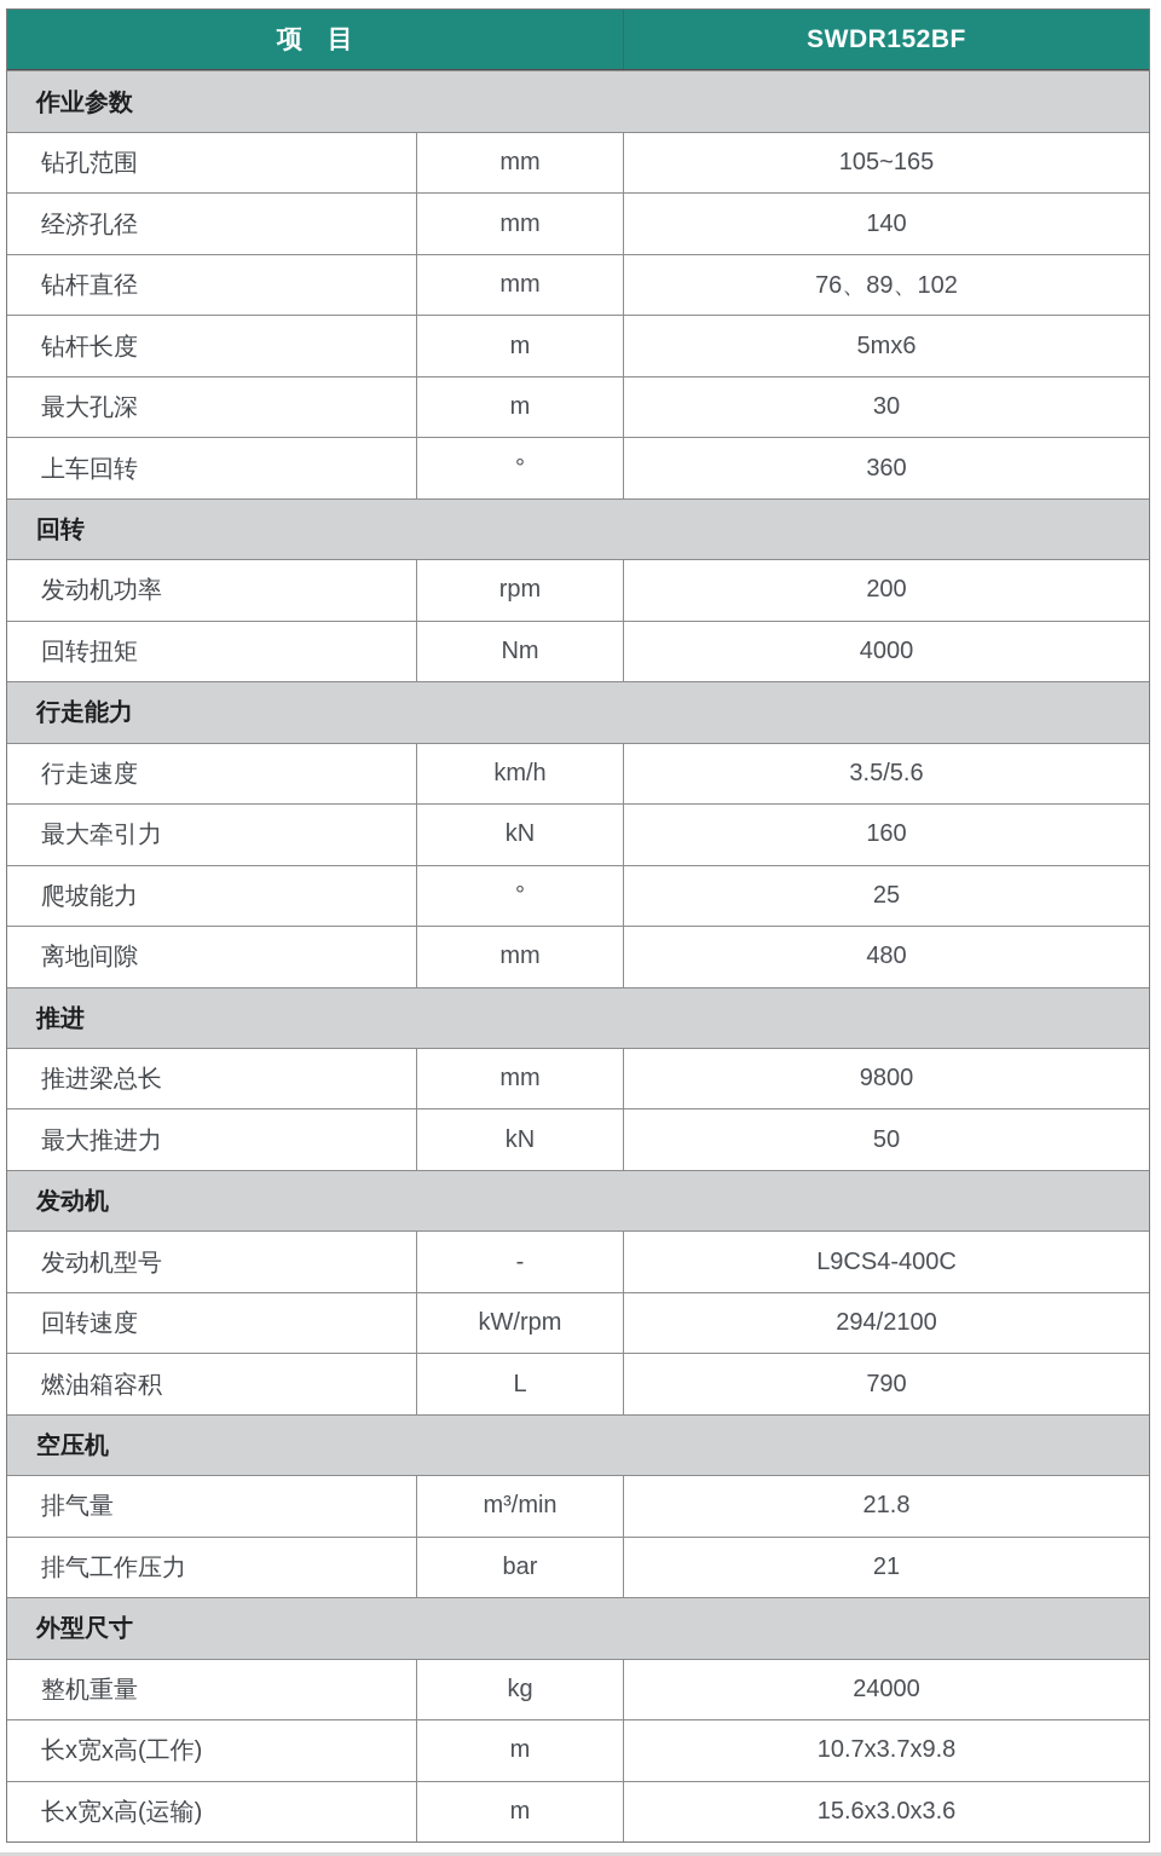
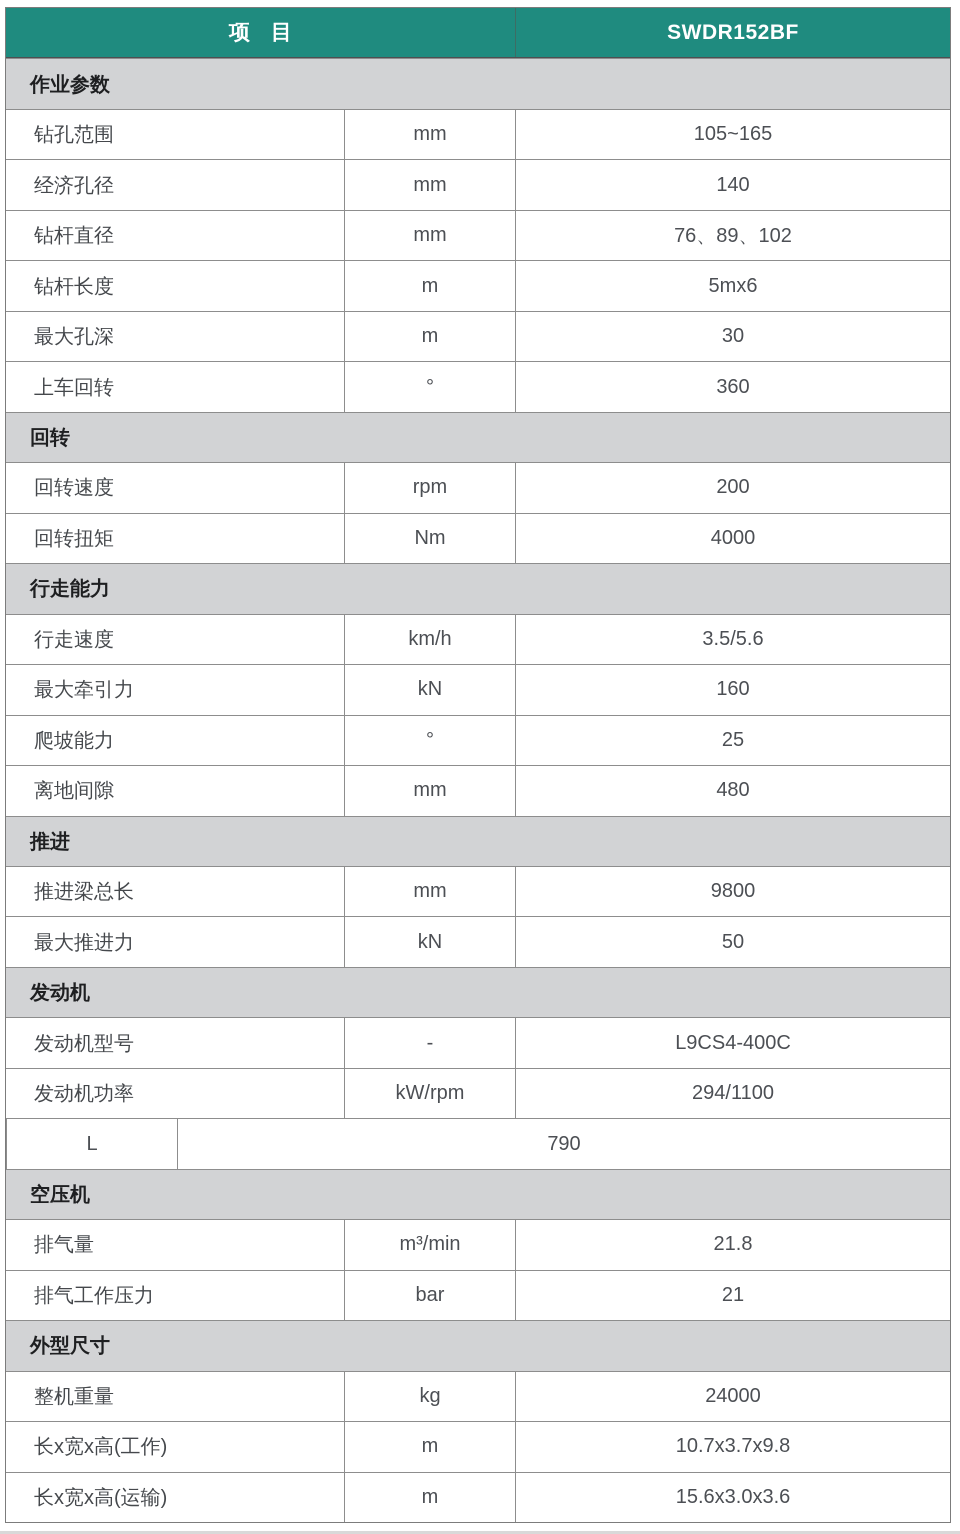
  项 目
  SWDR152BF
  作业参数
  钻孔范围
  mm
  105~165
  经济孔径
  mm
  140
  钻杆直径
  mm
  76、89、102
  钻杆长度
  m
  5mx6
  最大孔深
  m
  30
  上车回转
  °
  360
  回转
- 发动机功率
+ 回转速度
  rpm
  200
  回转扭矩
  Nm
  4000
  行走能力
  行走速度
  km/h
  3.5/5.6
  最大牵引力
  kN
  160
  爬坡能力
  °
  25
  离地间隙
  mm
  480
  推进
  推进梁总长
  mm
  9800
  最大推进力
  kN
  50
  发动机
  发动机型号
  -
  L9CS4-400C
- 回转速度
+ 发动机功率
  kW/rpm
- 294/2100
+ 294/1100
- 燃油箱容积
  L
  790
  空压机
  排气量
  m³/min
  21.8
  排气工作压力
  bar
  21
  外型尺寸
  整机重量
  kg
  24000
  长x宽x高(工作)
  m
  10.7x3.7x9.8
  长x宽x高(运输)
  m
  15.6x3.0x3.6
